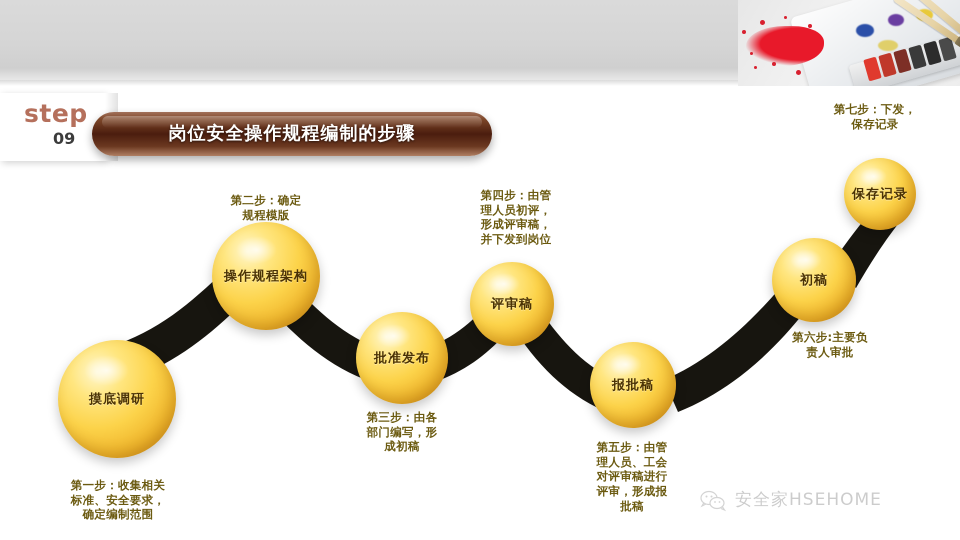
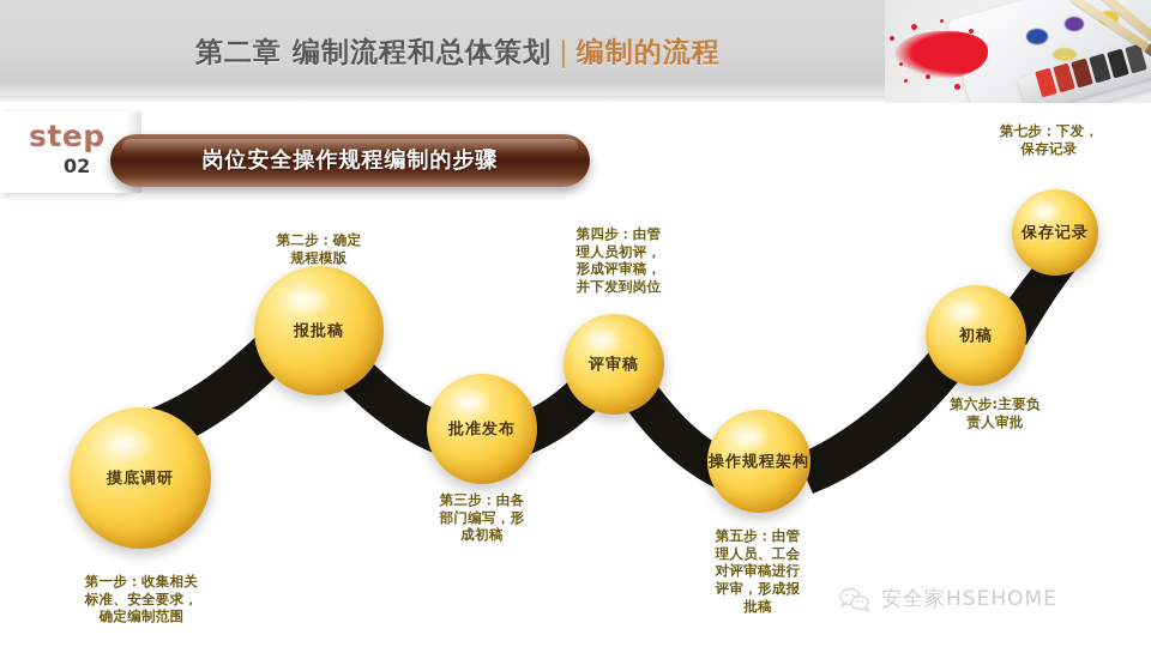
+ 第二章 编制流程和总体策划 | 编制的流程
  step
- 09
+ 02
  岗位安全操作规程编制的步骤
  摸底调研
  第一步：收集相关
  标准、安全要求，
  确定编制范围
- 操作规程架构
+ 报批稿
  第二步：确定
  规程模版
  批准发布
  第三步：由各
  部门编写，形
  成初稿
  评审稿
  第四步：由管
  理人员初评，
  形成评审稿，
  并下发到岗位
- 报批稿
+ 操作规程架构
  第五步：由管
  理人员、工会
  对评审稿进行
  评审，形成报
  批稿
  初稿
  第六步:主要负
  责人审批
  保存记录
  第七步：下发，
  保存记录
  安全家HSEHOME
